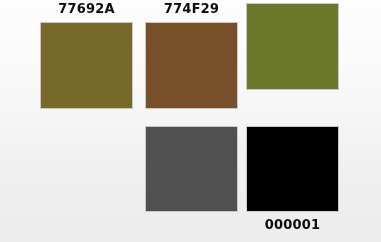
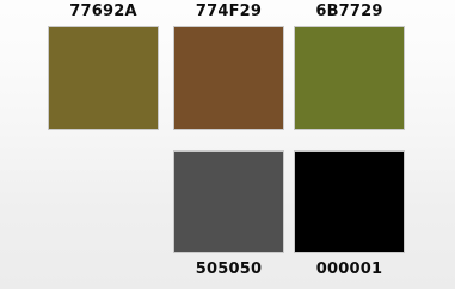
  77692A
  774F29
+ 6B7729
+ 505050
  000001
